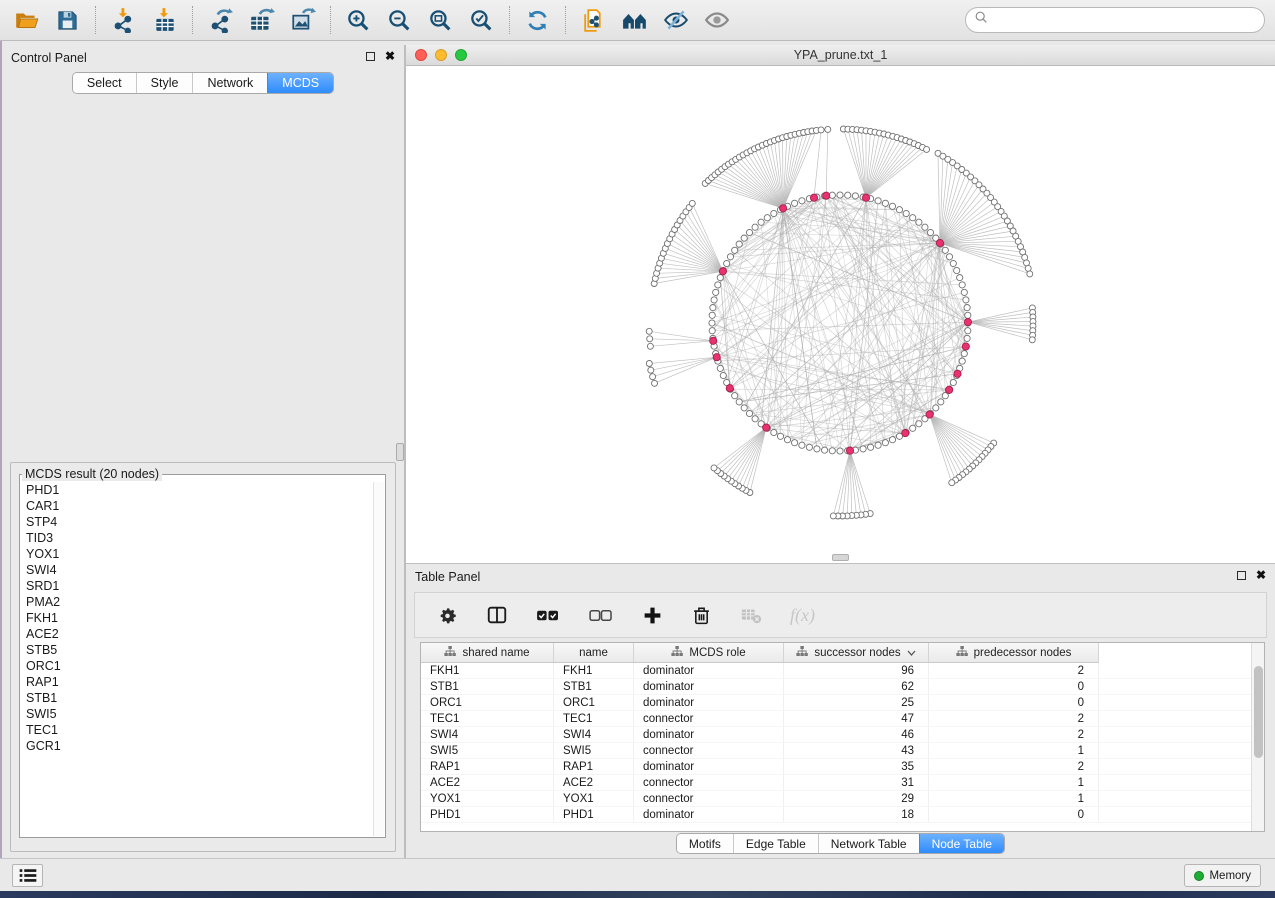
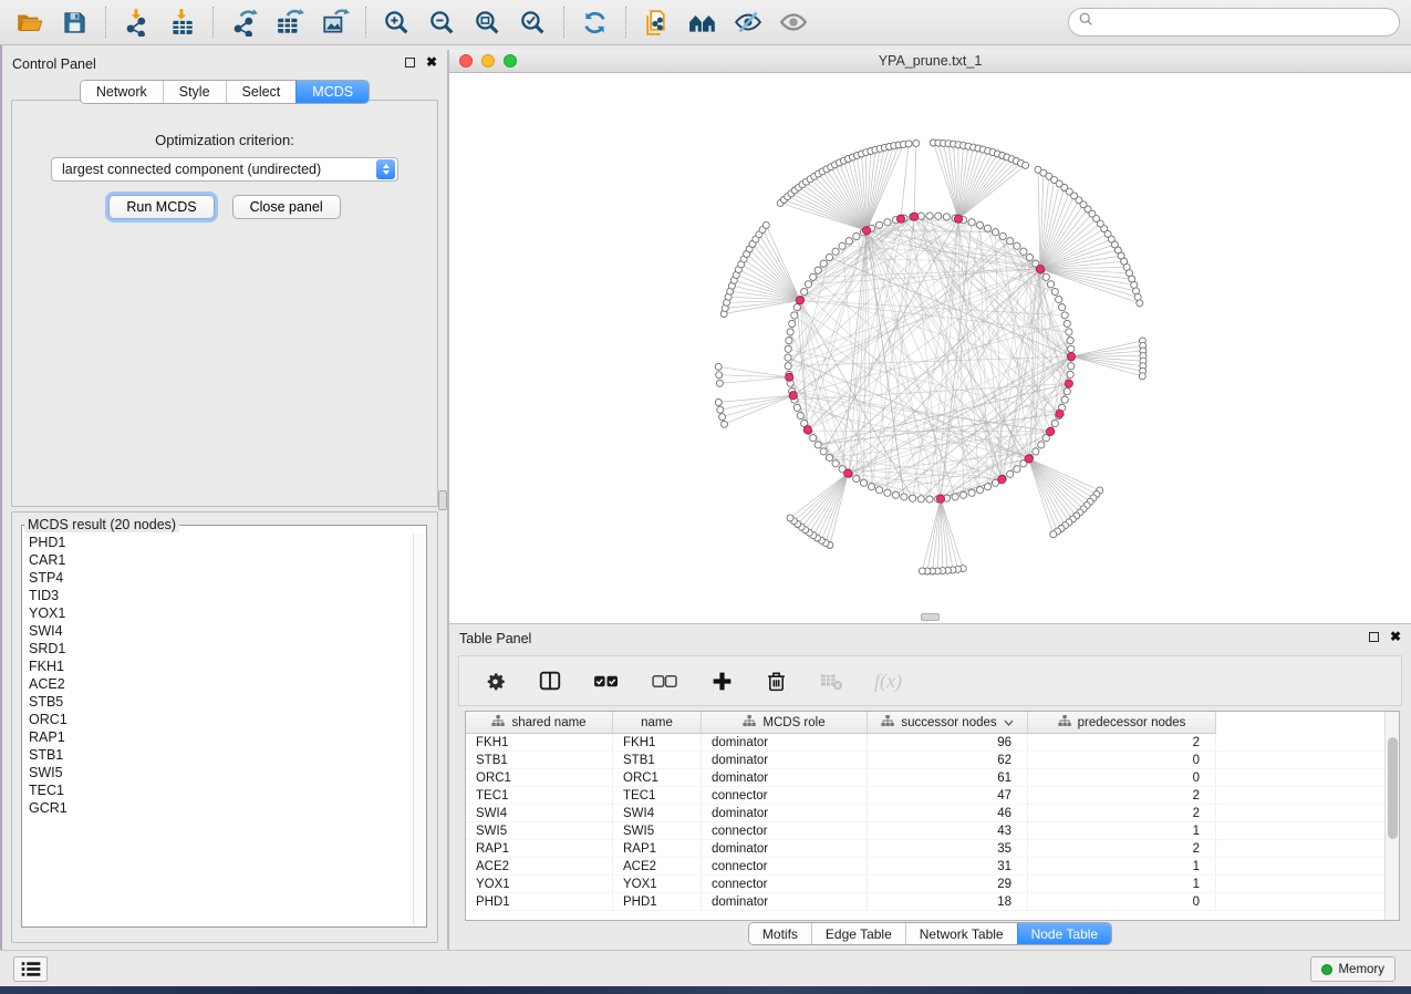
  Control Panel
  ✖
- Select
+ Network
  Style
- Network
+ Select
  MCDS
+ Optimization criterion:
+ largest connected component (undirected)
+ Run MCDS
+ Close panel
  MCDS result (20 nodes)
  PHD1
  CAR1
  STP4
  TID3
  YOX1
  SWI4
  SRD1
- PMA2
  FKH1
  ACE2
  STB5
  ORC1
  RAP1
  STB1
  SWI5
  TEC1
  GCR1
  YPA_prune.txt_1
  Table Panel
  ✖
  f(x)
  shared name
  name
  MCDS role
  successor nodes
  predecessor nodes
  FKH1
  FKH1
  dominator
  96
  2
  STB1
  STB1
  dominator
  62
  0
  ORC1
  ORC1
  dominator
- 25
+ 61
  0
  TEC1
  TEC1
  connector
  47
  2
  SWI4
  SWI4
  dominator
  46
  2
  SWI5
  SWI5
  connector
  43
  1
  RAP1
  RAP1
  dominator
  35
  2
  ACE2
  ACE2
  connector
  31
  1
  YOX1
  YOX1
  connector
  29
  1
  PHD1
  PHD1
  dominator
  18
  0
  Motifs
  Edge Table
  Network Table
  Node Table
  Memory
